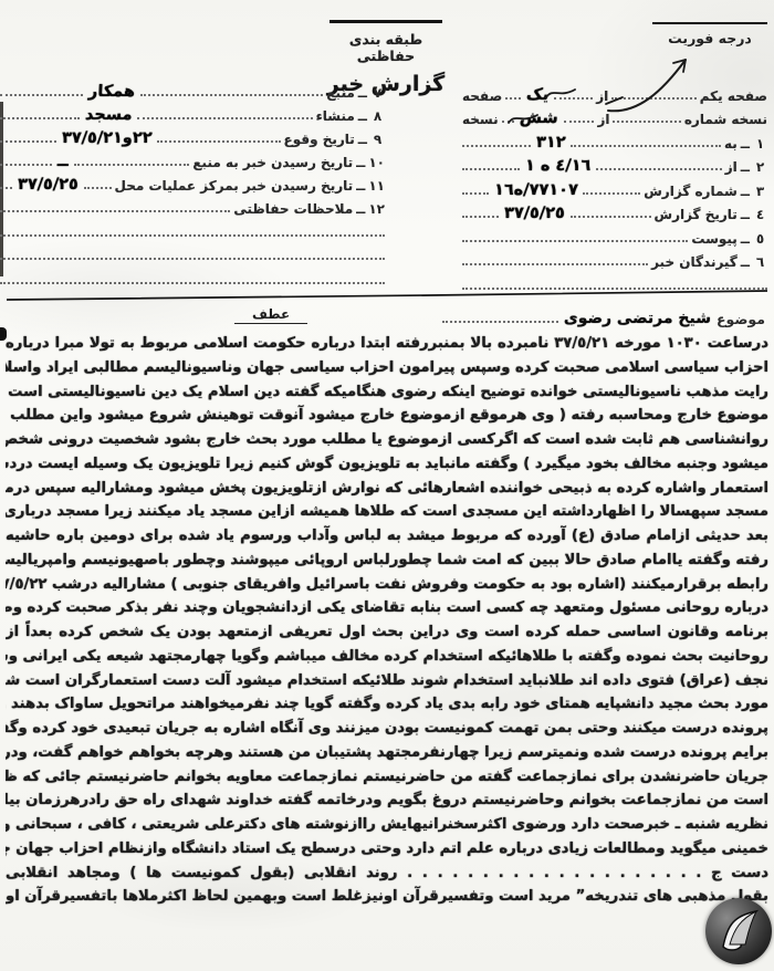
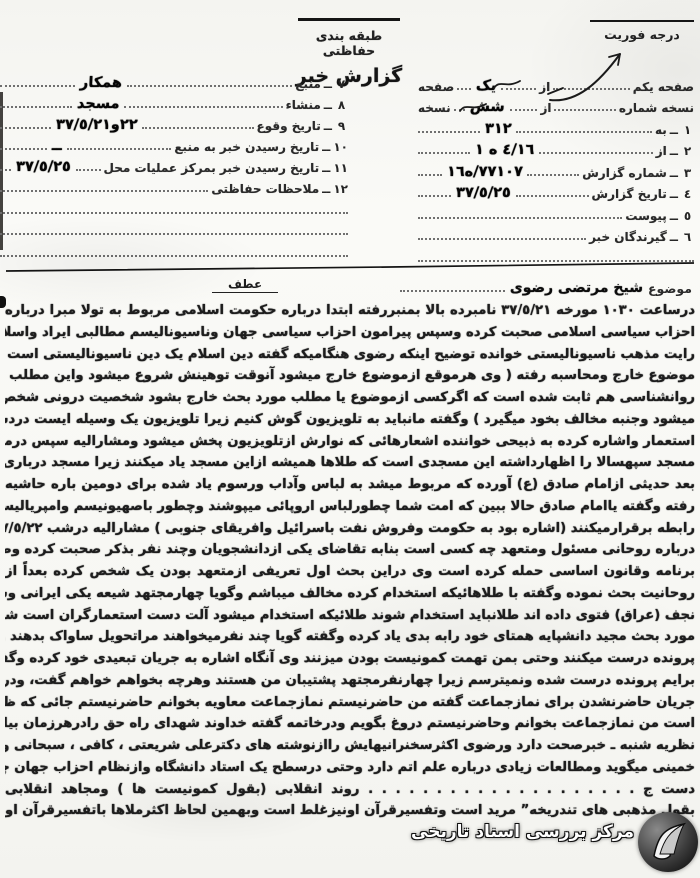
+ مرکز بررسی اسناد تاریخی
